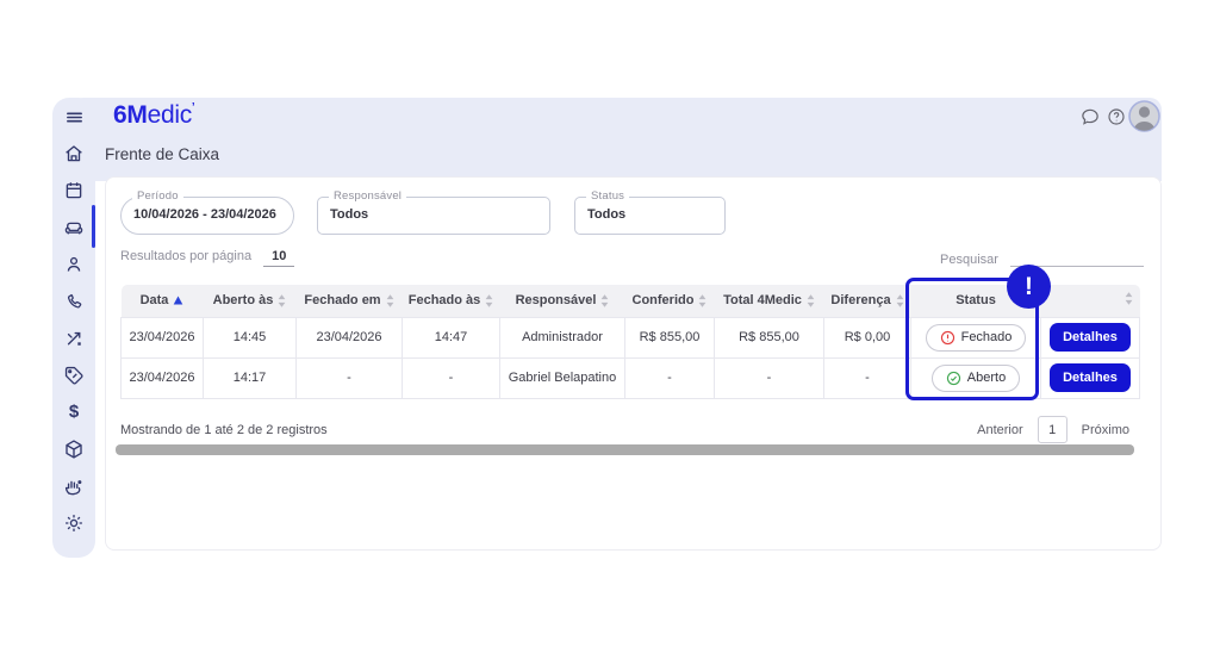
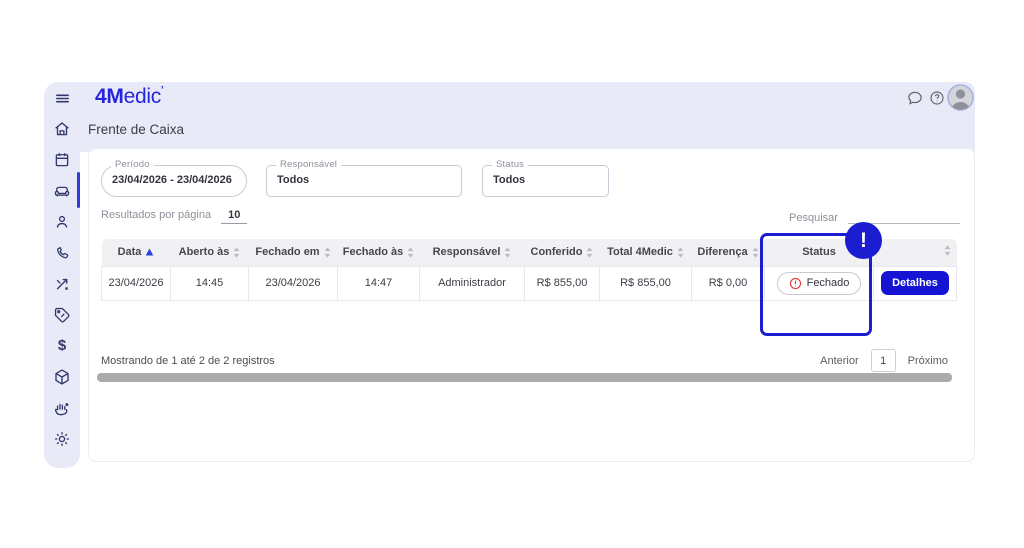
  $
- 6Medic’
+ 4Medic’
  Frente de Caixa
  Período
- 10/04/2026 - 23/04/2026
+ 23/04/2026 - 23/04/2026
  Responsável
  Todos
  Status
  Todos
  Resultados por página 10
  Pesquisar
  Data	Aberto às	Fechado em	Fechado às	Responsável	Conferido	Total 4Medic	Diferença	Status
  23/04/2026	14:45	23/04/2026	14:47	Administrador	R$ 855,00	R$ 855,00	R$ 0,00	Fechado	Detalhes
- 23/04/2026	14:17	-	-	Gabriel Belapatino	-	-	-	Aberto	Detalhes
  !
  Mostrando de 1 até 2 de 2 registros
  Anterior
  1
  Próximo
